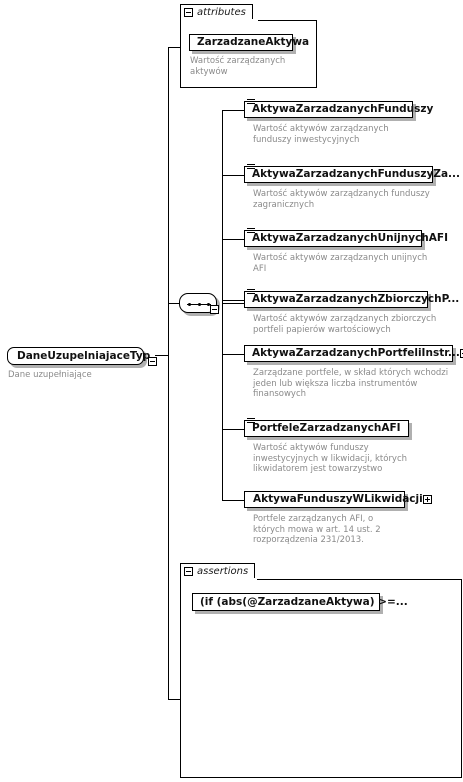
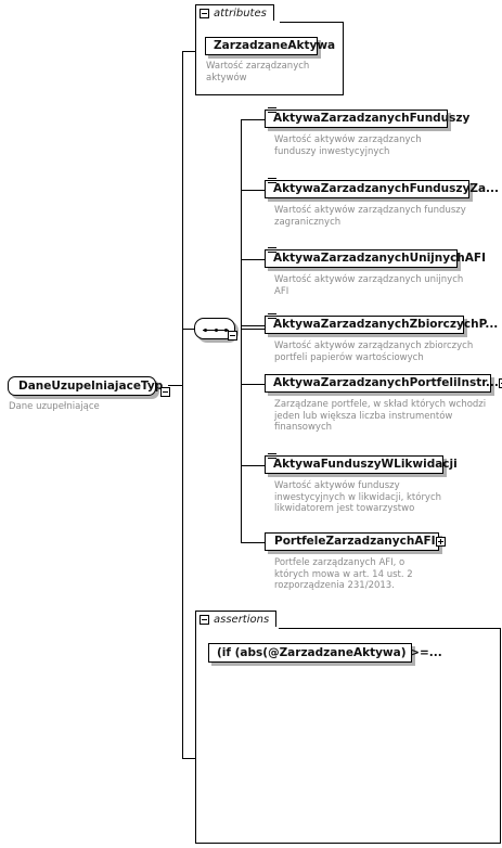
  attributes
  ZarzadzaneAktywa
  Wartość zarządzanych
  aktywów
  DaneUzupelniajaceTyp
  Dane uzupełniające
  AktywaZarzadzanychFunduszy
  Wartość aktywów zarządzanych
  funduszy inwestycyjnych
  AktywaZarzadzanychFunduszyZa...
  Wartość aktywów zarządzanych funduszy
  zagranicznych
  AktywaZarzadzanychUnijnychAFI
  Wartość aktywów zarządzanych unijnych
  AFI
  AktywaZarzadzanychZbiorczychP...
  Wartość aktywów zarządzanych zbiorczych
  portfeli papierów wartościowych
  AktywaZarzadzanychPortfeliInstr...
  Zarządzane portfele, w skład których wchodzi
  jeden lub większa liczba instrumentów
  finansowych
- PortfeleZarzadzanychAFI
+ AktywaFunduszyWLikwidacji
  Wartość aktywów funduszy
  inwestycyjnych w likwidacji, których
  likwidatorem jest towarzystwo
- AktywaFunduszyWLikwidacji
+ PortfeleZarzadzanychAFI
  Portfele zarządzanych AFI, o
  których mowa w art. 14 ust. 2
  rozporządzenia 231/2013.
  assertions
  (if (abs(@ZarzadzaneAktywa) >=...
